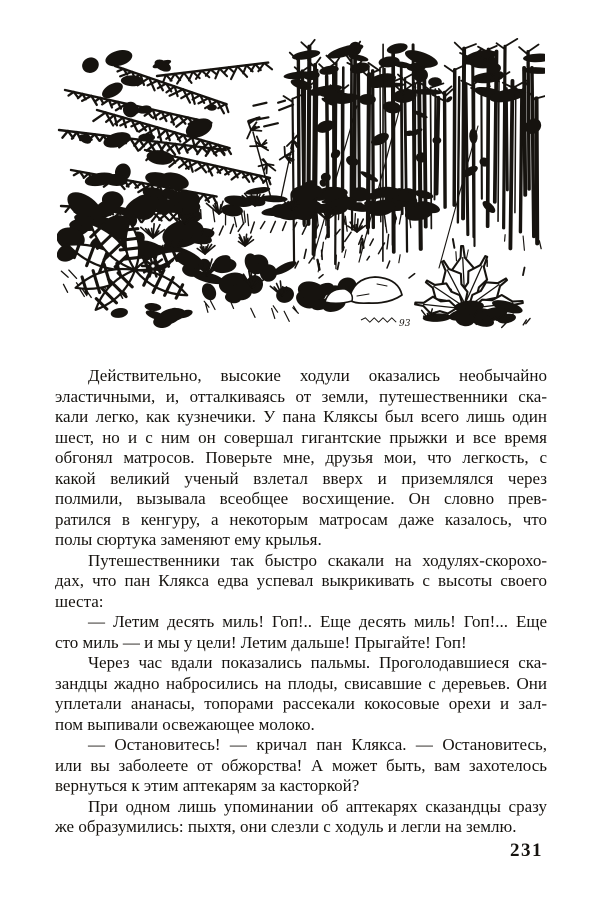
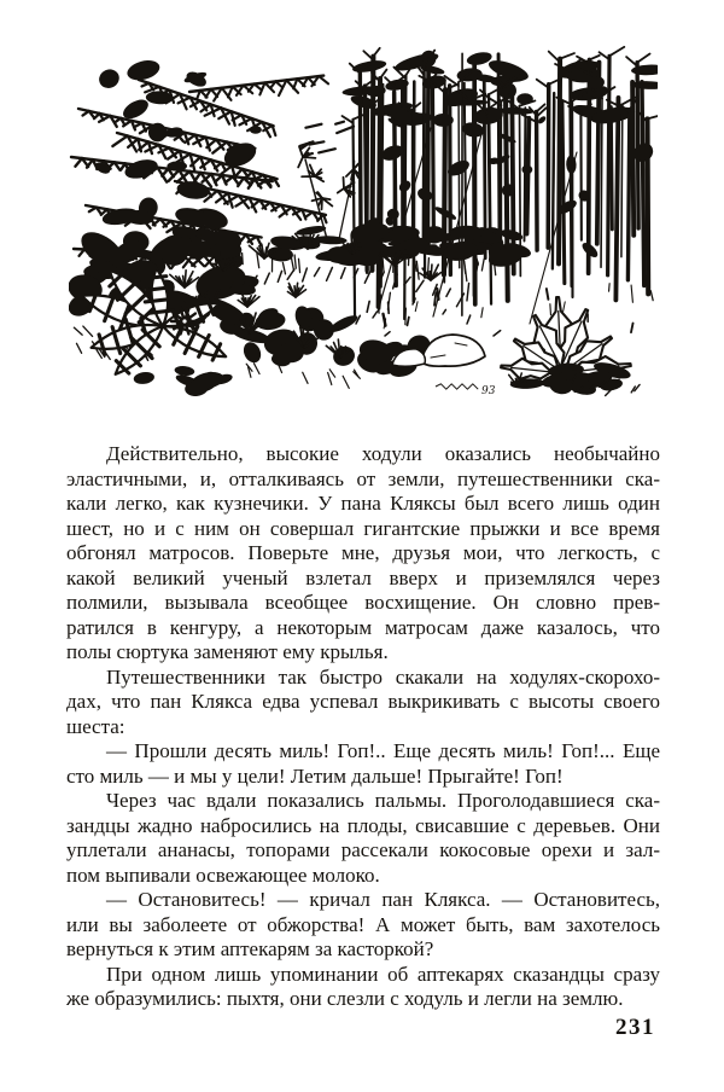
  93
  Действительно, высокие ходули оказались необычайно
  эластичными, и, отталкиваясь от земли, путешественники ска-
  кали легко, как кузнечики. У пана Кляксы был всего лишь один
  шест, но и с ним он совершал гигантские прыжки и все время
  обгонял матросов. Поверьте мне, друзья мои, что легкость, с
  какой великий ученый взлетал вверх и приземлялся через
  полмили, вызывала всеобщее восхищение. Он словно прев-
  ратился в кенгуру, а некоторым матросам даже казалось, что
  полы сюртука заменяют ему крылья.
  Путешественники так быстро скакали на ходулях-скорохо-
  дах, что пан Клякса едва успевал выкрикивать с высоты своего
  шеста:
- — Летим десять миль! Гоп!.. Еще десять миль! Гоп!... Еще
+ — Прошли десять миль! Гоп!.. Еще десять миль! Гоп!... Еще
  сто миль — и мы у цели! Летим дальше! Прыгайте! Гоп!
  Через час вдали показались пальмы. Проголодавшиеся ска-
  зандцы жадно набросились на плоды, свисавшие с деревьев. Они
  уплетали ананасы, топорами рассекали кокосовые орехи и зал-
  пом выпивали освежающее молоко.
  — Остановитесь! — кричал пан Клякса. — Остановитесь,
  или вы заболеете от обжорства! А может быть, вам захотелось
  вернуться к этим аптекарям за касторкой?
  При одном лишь упоминании об аптекарях сказандцы сразу
  же образумились: пыхтя, они слезли с ходуль и легли на землю.
  231
